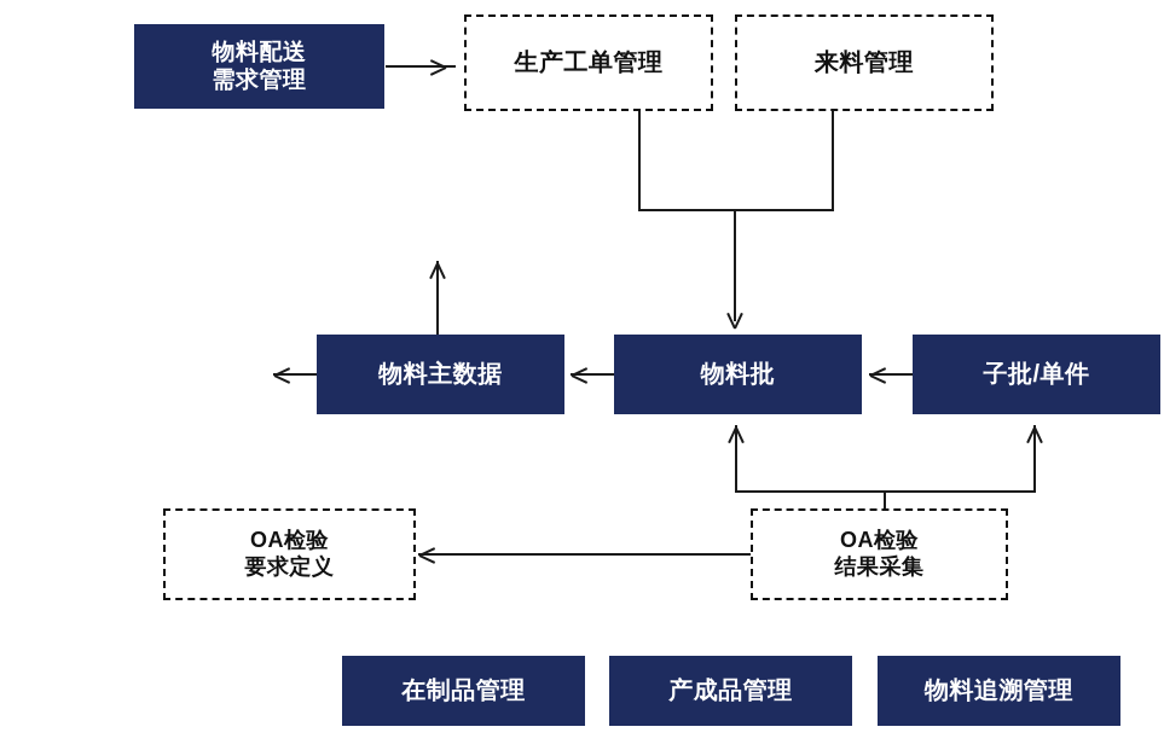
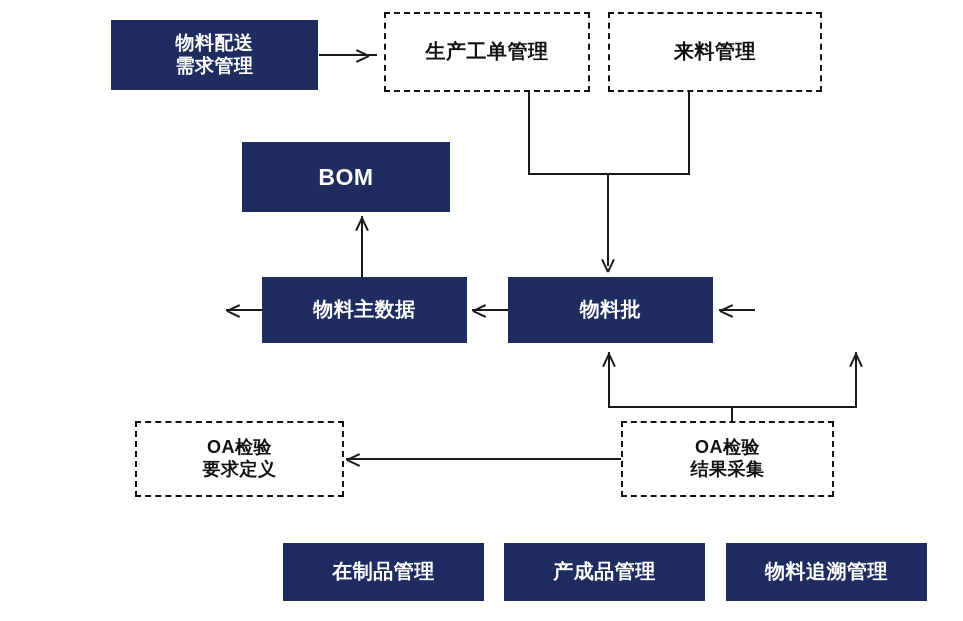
  物料配送
  需求管理
  生产工单管理
  来料管理
+ BOM
  物料主数据
  物料批
- 子批/单件
  OA检验
  要求定义
  OA检验
  结果采集
  在制品管理
  产成品管理
  物料追溯管理
